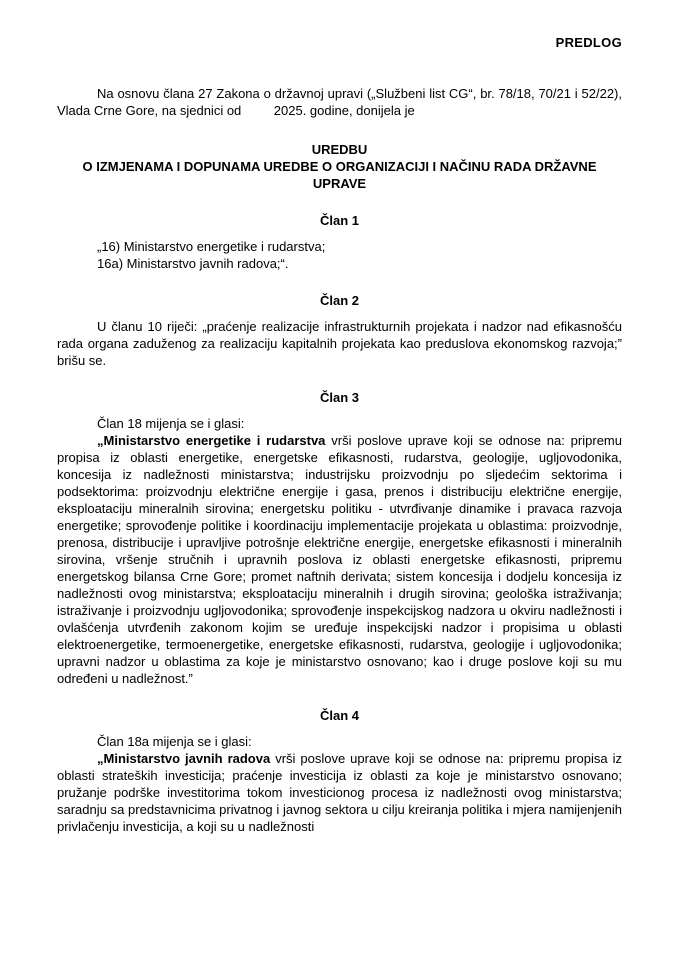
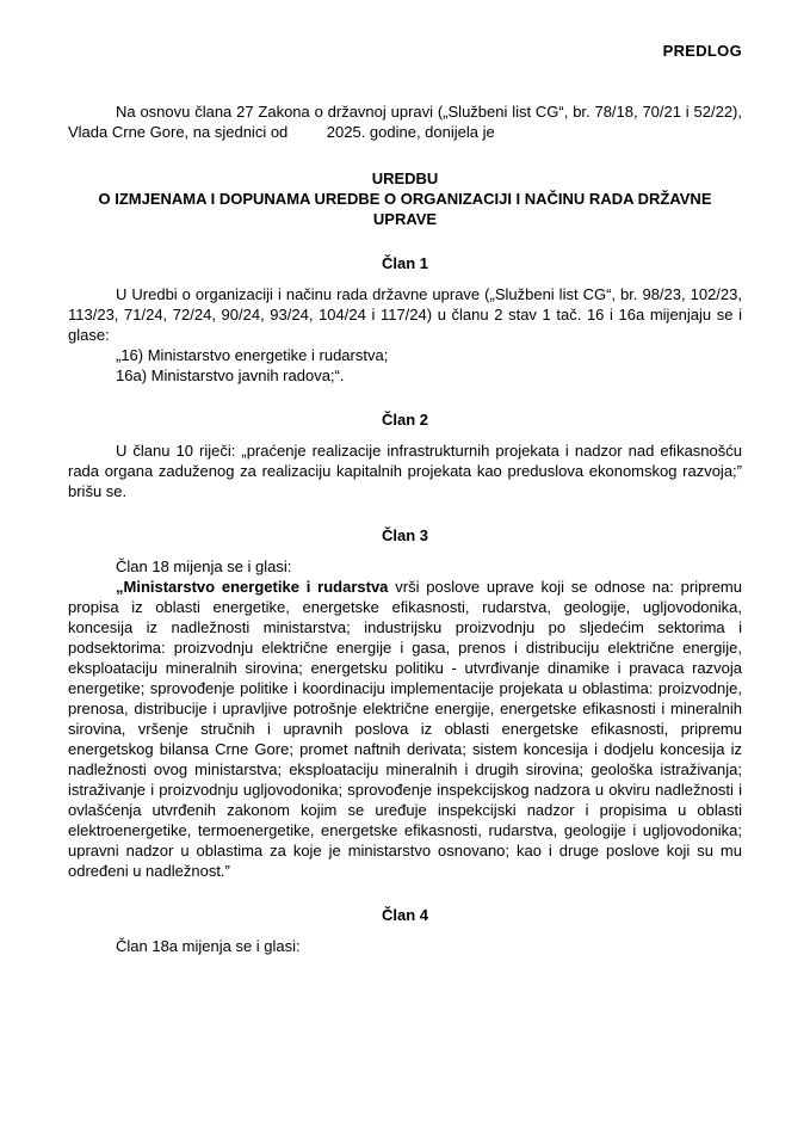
  PREDLOG
  Na osnovu člana 27 Zakona o državnoj upravi („Službeni list CG“, br. 78/18, 70/21 i 52/22), Vlada Crne Gore, na sjednici od 2025. godine, donijela je
  UREDBU
  O IZMJENAMA I DOPUNAMA UREDBE O ORGANIZACIJI I NAČINU RADA DRŽAVNE UPRAVE
  Član 1
+ U Uredbi o organizaciji i načinu rada državne uprave („Službeni list CG“, br. 98/23, 102/23, 113/23, 71/24, 72/24, 90/24, 93/24, 104/24 i 117/24) u članu 2 stav 1 tač. 16 i 16a mijenjaju se i glase:
  „16) Ministarstvo energetike i rudarstva;
  16a) Ministarstvo javnih radova;“.
  Član 2
  U članu 10 riječi: „praćenje realizacije infrastrukturnih projekata i nadzor nad efikasnošću rada organa zaduženog za realizaciju kapitalnih projekata kao preduslova ekonomskog razvoja;” brišu se.
  Član 3
  Član 18 mijenja se i glasi:
  „Ministarstvo energetike i rudarstva vrši poslove uprave koji se odnose na: pripremu propisa iz oblasti energetike, energetske efikasnosti, rudarstva, geologije, ugljovodonika, koncesija iz nadležnosti ministarstva; industrijsku proizvodnju po sljedećim sektorima i podsektorima: proizvodnju električne energije i gasa, prenos i distribuciju električne energije, eksploataciju mineralnih sirovina; energetsku politiku - utvrđivanje dinamike i pravaca razvoja energetike; sprovođenje politike i koordinaciju implementacije projekata u oblastima: proizvodnje, prenosa, distribucije i upravljive potrošnje električne energije, energetske efikasnosti i mineralnih sirovina, vršenje stručnih i upravnih poslova iz oblasti energetske efikasnosti, pripremu energetskog bilansa Crne Gore; promet naftnih derivata; sistem koncesija i dodjelu koncesija iz nadležnosti ovog ministarstva; eksploataciju mineralnih i drugih sirovina; geološka istraživanja; istraživanje i proizvodnju ugljovodonika; sprovođenje inspekcijskog nadzora u okviru nadležnosti i ovlašćenja utvrđenih zakonom kojim se uređuje inspekcijski nadzor i propisima u oblasti elektroenergetike, termoenergetike, energetske efikasnosti, rudarstva, geologije i ugljovodonika; upravni nadzor u oblastima za koje je ministarstvo osnovano; kao i druge poslove koji su mu određeni u nadležnost.”
  Član 4
  Član 18a mijenja se i glasi:
- „Ministarstvo javnih radova vrši poslove uprave koji se odnose na: pripremu propisa iz oblasti strateških investicija; praćenje investicija iz oblasti za koje je ministarstvo osnovano; pružanje podrške investitorima tokom investicionog procesa iz nadležnosti ovog ministarstva; saradnju sa predstavnicima privatnog i javnog sektora u cilju kreiranja politika i mjera namijenjenih privlačenju investicija, a koji su u nadležnosti
